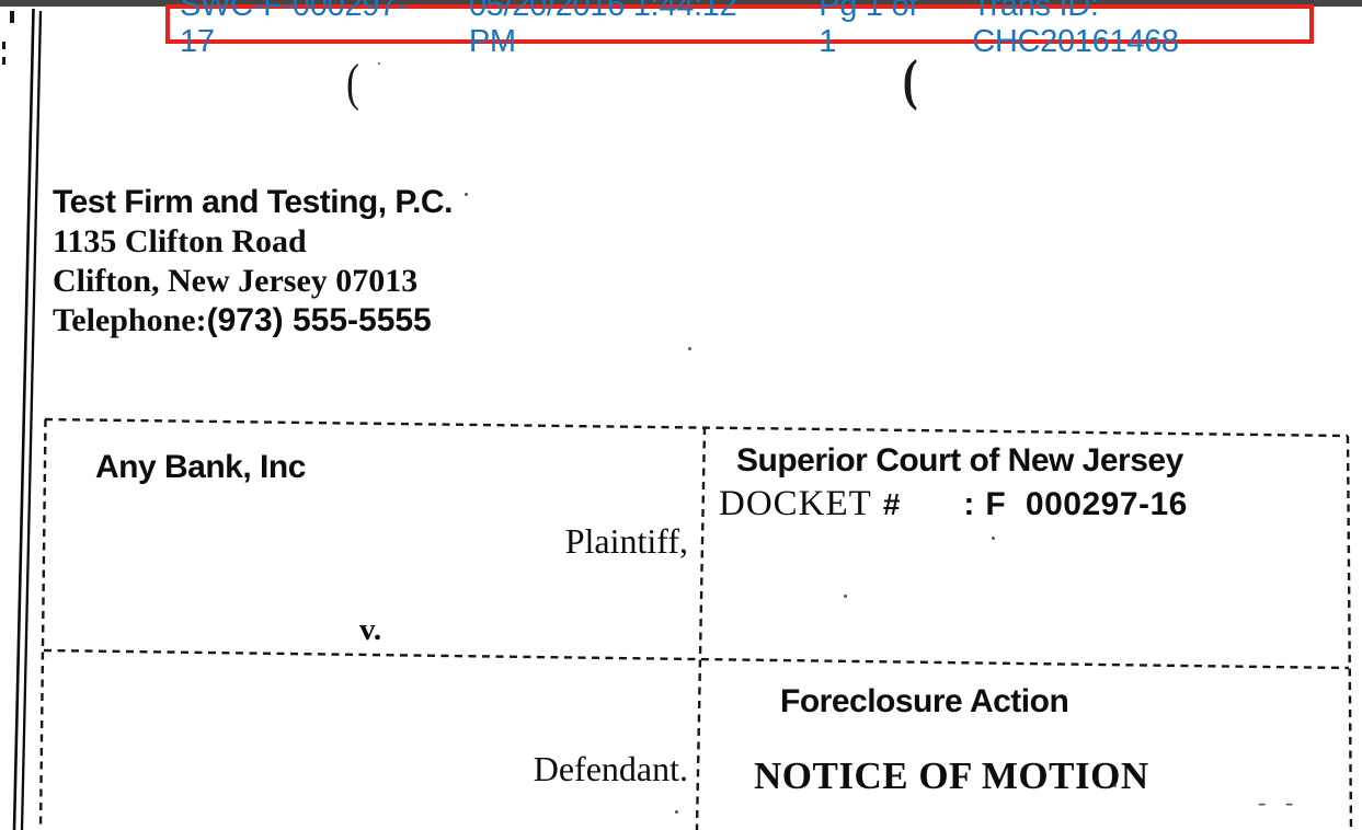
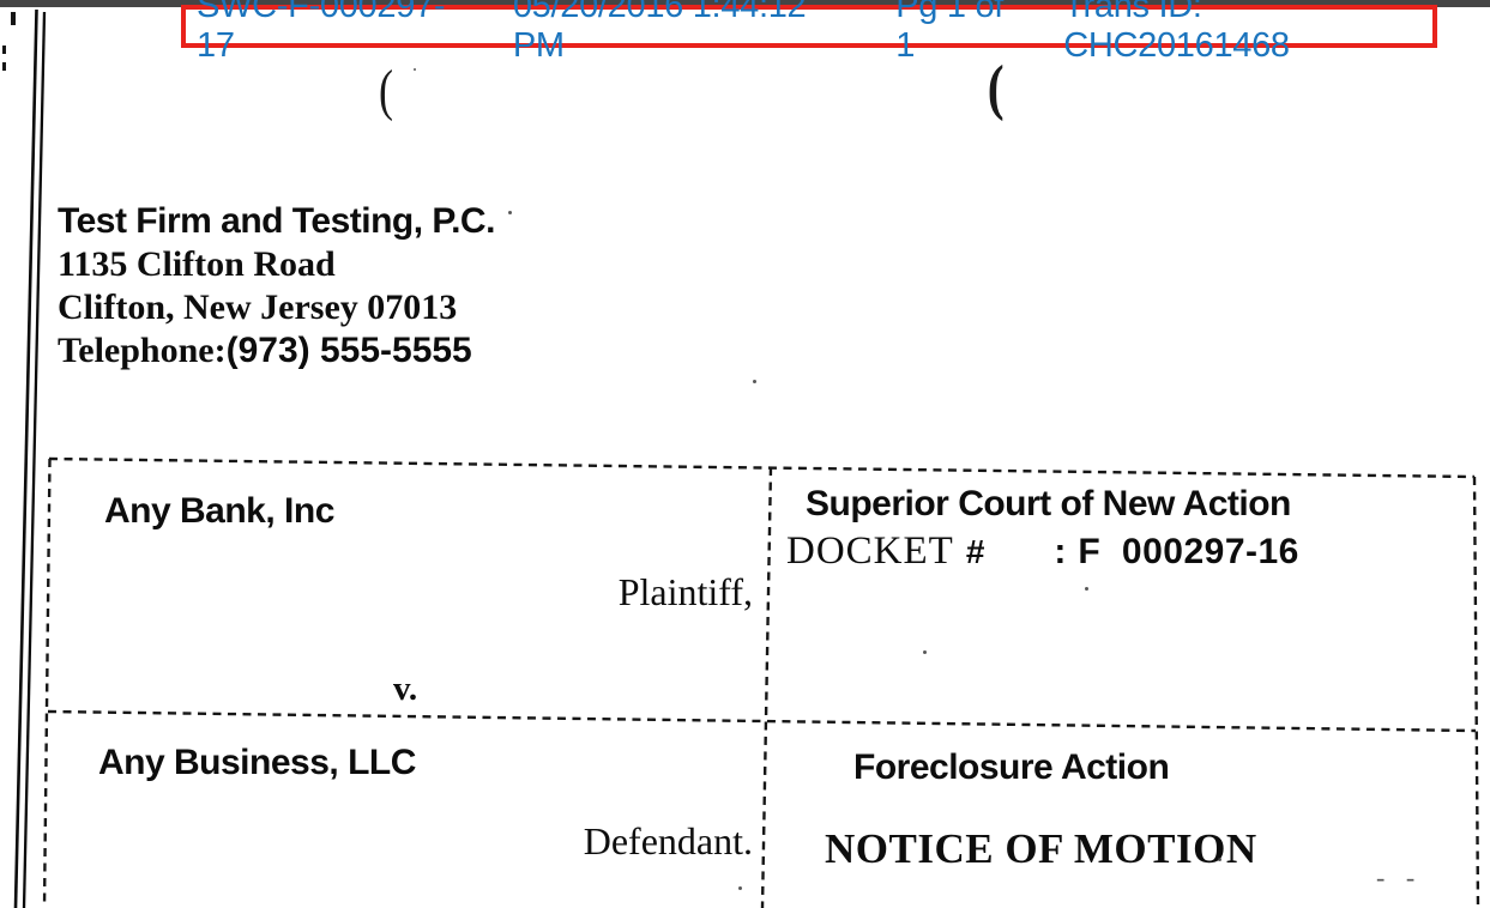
  SWC-F-000297-17
  05/20/2016 1:44:12 PM
  Pg 1 of 1
  Trans ID: CHC20161468
  (
  (
  Test Firm and Testing, P.C.
  1135 Clifton Road
  Clifton, New Jersey 07013
  Telephone:(973) 555-5555
  Any Bank, Inc
  Plaintiff,
  v.
+ Any Business, LLC
  Defendant.
- Superior Court of New Jersey
+ Superior Court of New Action
  DOCKET
  #
  :
  F 000297-16
  Foreclosure Action
  NOTICE OF MOTION
  - -
